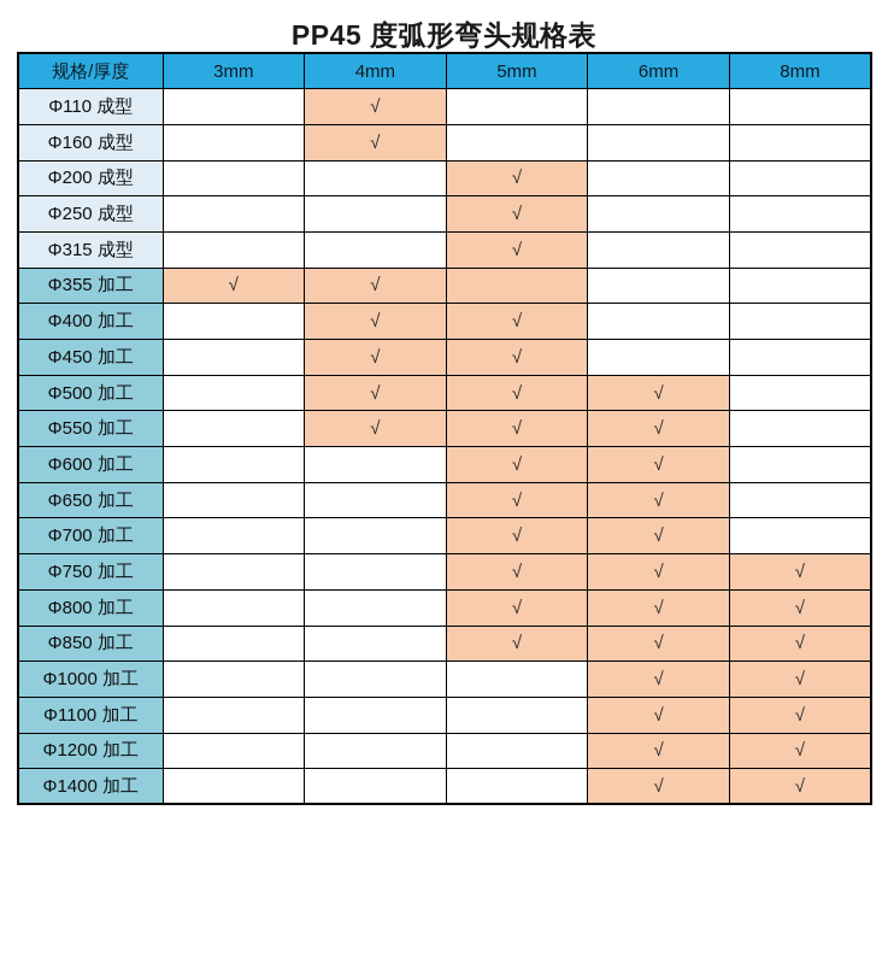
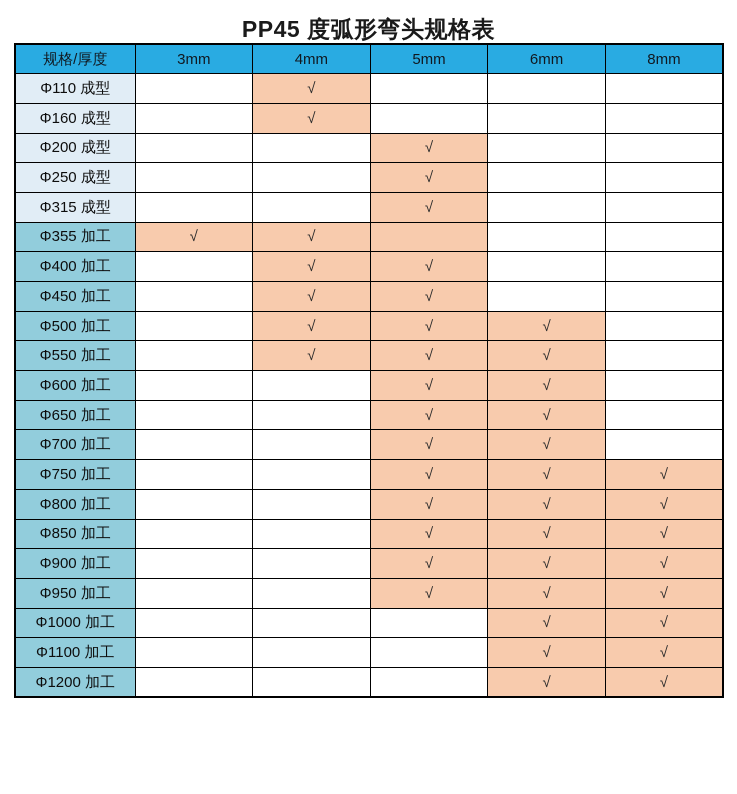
  PP45 度弧形弯头规格表
  规格/厚度	3mm	4mm	5mm	6mm	8mm
  Φ110 成型		√
  Φ160 成型		√
  Φ200 成型			√
  Φ250 成型			√
  Φ315 成型			√
  Φ355 加工	√	√
  Φ400 加工		√	√
  Φ450 加工		√	√
  Φ500 加工		√	√	√
  Φ550 加工		√	√	√
  Φ600 加工			√	√
  Φ650 加工			√	√
  Φ700 加工			√	√
  Φ750 加工			√	√	√
  Φ800 加工			√	√	√
  Φ850 加工			√	√	√
+ Φ900 加工			√	√	√
+ Φ950 加工			√	√	√
  Φ1000 加工				√	√
  Φ1100 加工				√	√
  Φ1200 加工				√	√
- Φ1400 加工				√	√
